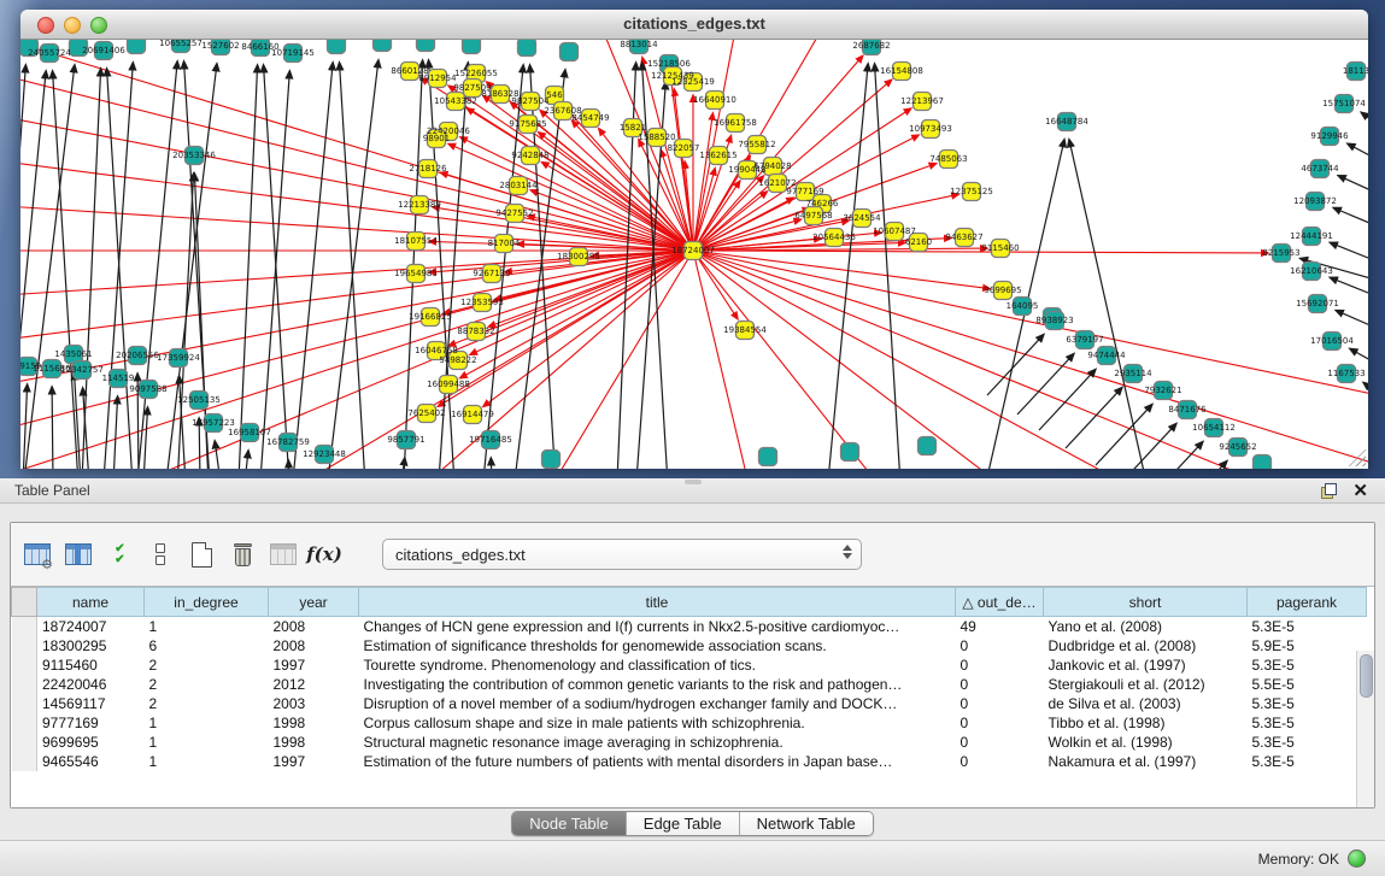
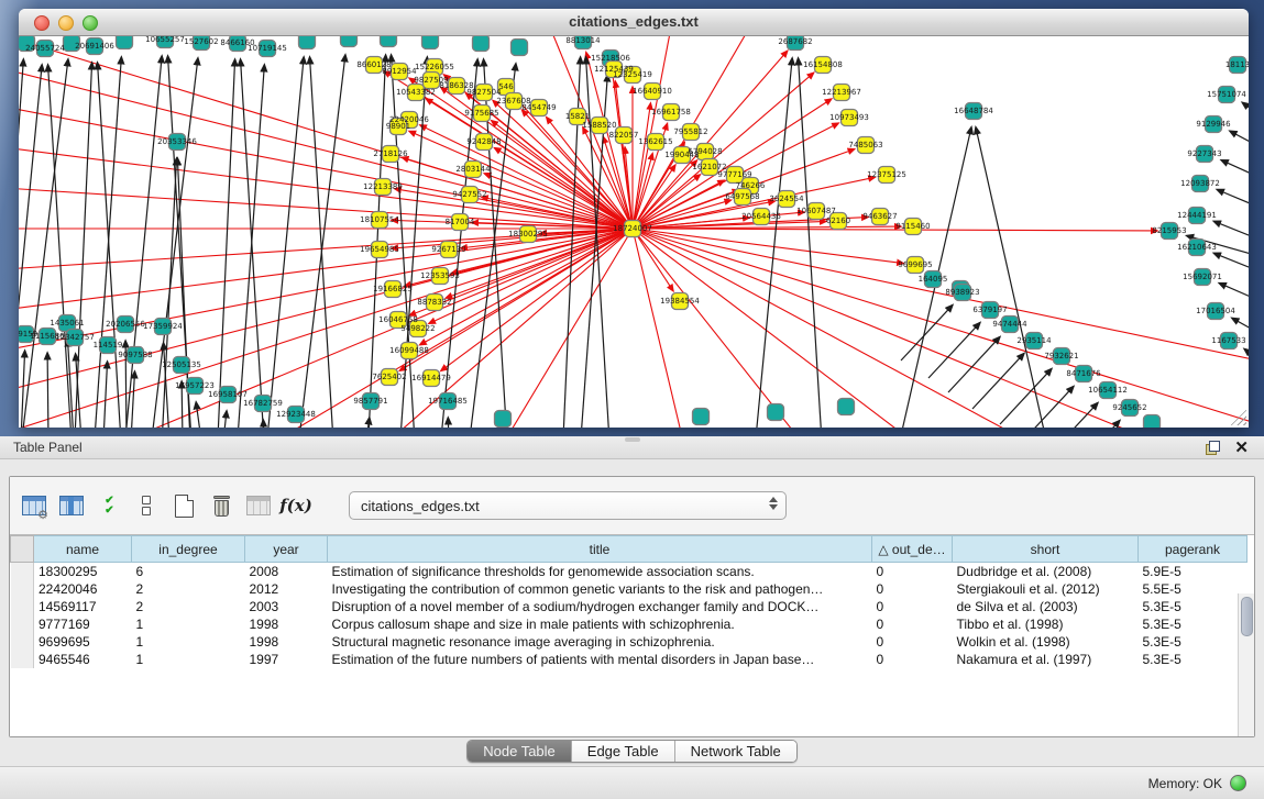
  citations_edges.txt
  18724007
  24055724
  20691406
  10655257
  1527602
  8466160
  10719145
  8813014
  15218506
  2687682
  20353346
  16648784
  164095
  1435061
  9159
  1115686
  12342757
  114519
  20206556
  17359924
  9097588
  12505135
  17957223
  16958107
  16782759
  12923448
  9857791
  19716485
  18113
  15751074
  9129946
- 4673744
+ 9227343
  12093872
  12444191
  8215953
  16210643
  15692071
  17016504
  1167533
  8938923
  6379197
  9474444
  2935114
  7932621
  8471676
  10654112
  9245652
  12325419
  16640910
  16961758
  7955812
  1362615
  1990448
  6794028
  1621072
  9777169
  746266
  6497568
  3624554
  20564436
  10607487
  62160
  9463627
  16154808
  12213967
  10973493
  7485063
  12375125
  12125439
  15821
  1588520
  822057
  8660128
  8912954
  15226055
  9827509
  8186328
  10543382
  9827504
  546
  2367608
  8454749
  9175685
  22420046
  98901
  9242848
  2718126
  2803144
  12213389
  9427552
  18107554
  817004
  19654985
  9267130
  18300295
  12353593
  19166825
  8878332
  16046758
  5498222
  16099488
  7625402
  16914479
  19384554
  9115460
  9699695
  Table Panel
  ✕
  ⚙
  ✔
  ✔
  f(x)
  citations_edges.txt
  	name	in_degree	year	title	△ out_de…	short	pagerank
- 	18724007	1	2008	Changes of HCN gene expression and I(f) currents in Nkx2.5-positive cardiomyoc…	49	Yano et al. (2008)	5.3E-5
  	18300295	6	2008	Estimation of significance thresholds for genomewide association scans.	0	Dudbridge et al. (2008)	5.9E-5
- 	9115460	2	1997	Tourette syndrome. Phenomenology and classification of tics.	0	Jankovic et al. (1997)	5.3E-5
  	22420046	2	2012	Investigating the contribution of common genetic variants to the risk and pathogen…	0	Stergiakouli et al. (2012)	5.5E-5
  	14569117	2	2003	Disruption of a novel member of a sodium/hydrogen exchanger family and DOCK…	0	de Silva et al. (2003)	5.3E-5
  	9777169	1	1998	Corpus callosum shape and size in male patients with schizophrenia.	0	Tibbo et al. (1998)	5.3E-5
  	9699695	1	1998	Structural magnetic resonance image averaging in schizophrenia.	0	Wolkin et al. (1998)	5.3E-5
  	9465546	1	1997	Estimation of the future numbers of patients with mental disorders in Japan base…	0	Nakamura et al. (1997)	5.3E-5
  Node Table
  Edge Table
  Network Table
  Memory: OK
